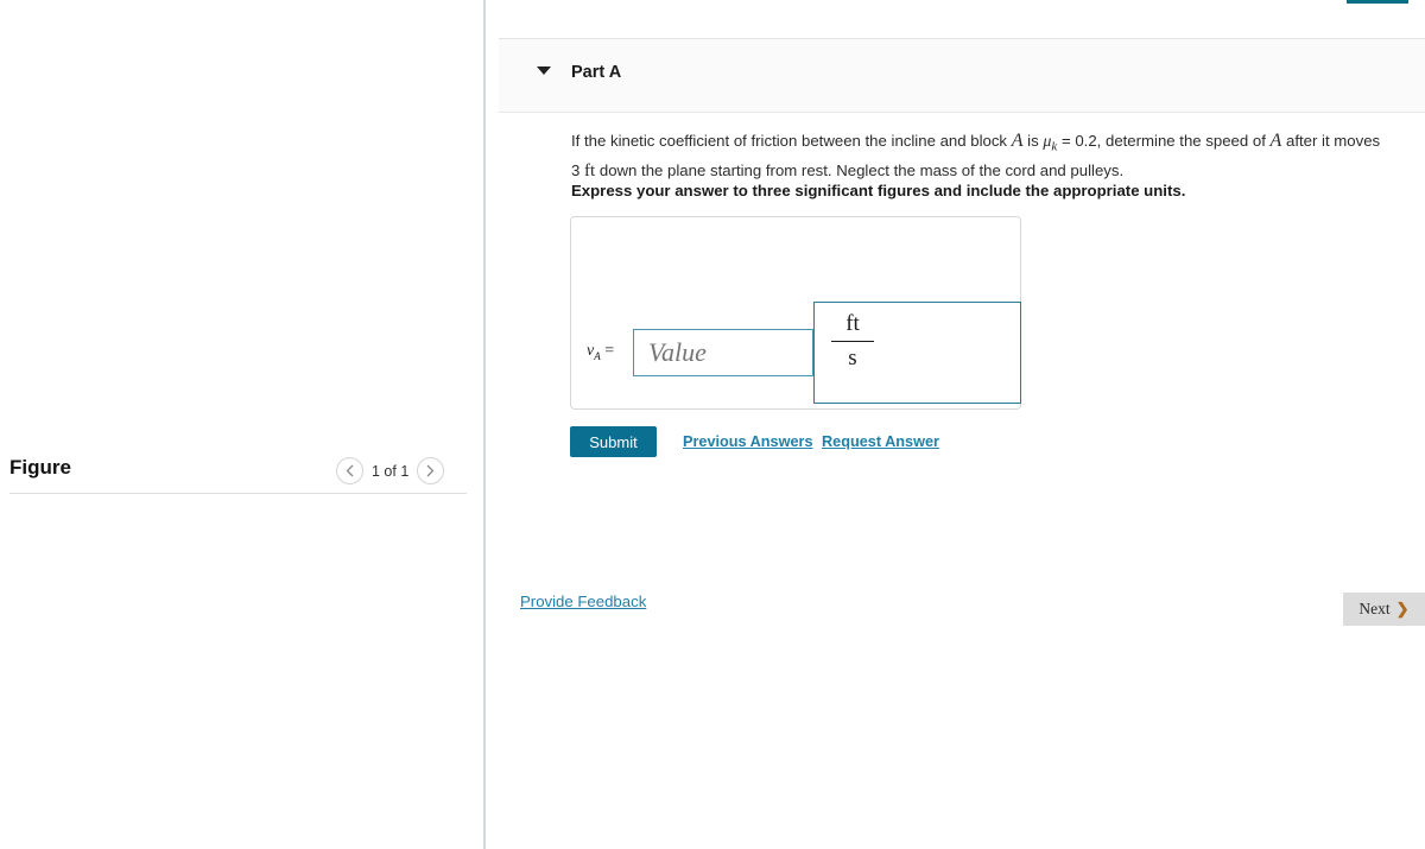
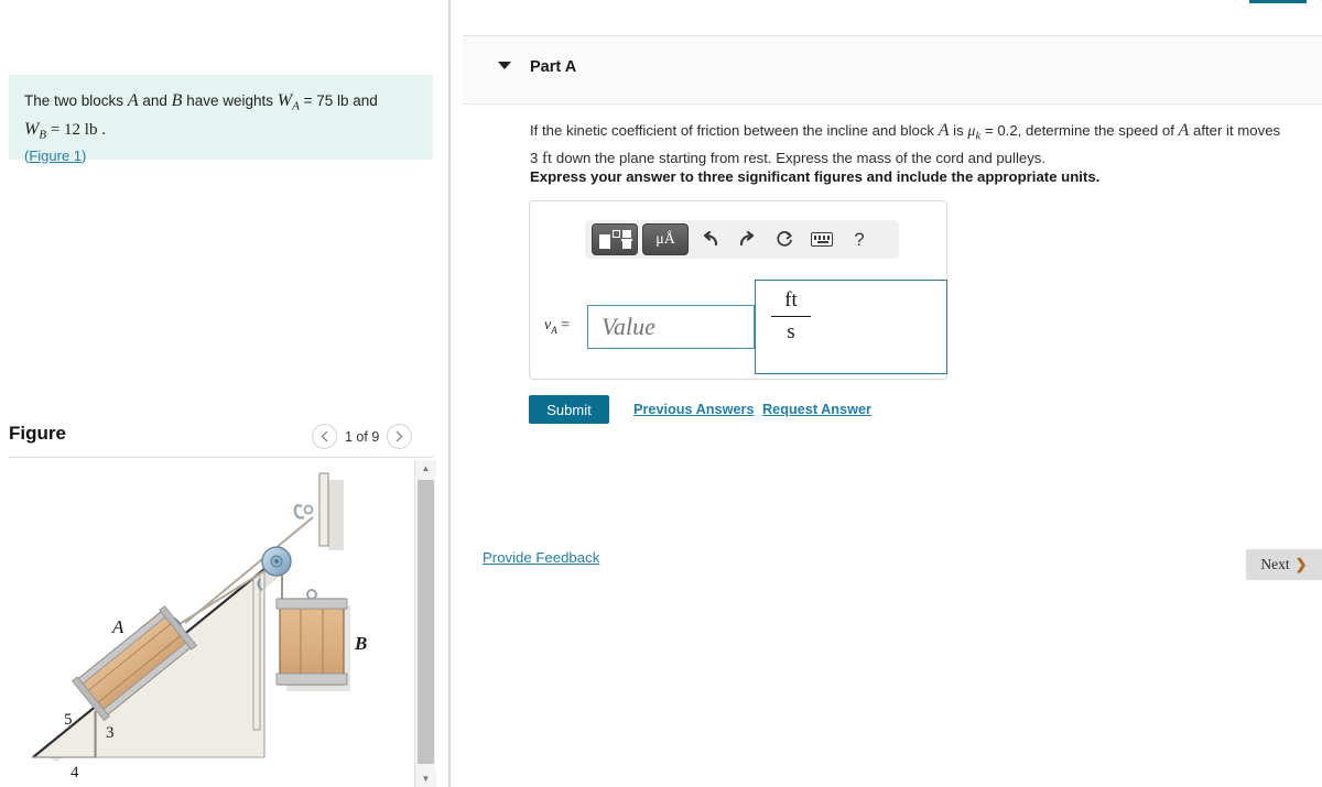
+ The two blocks A and B have weights WA = 75 lb and
+ WB = 12 lb .
+ (Figure 1)
  Figure
- 1 of 1
+ 1 of 9
+ A
+ B
+ 5
+ 3
+ 4
+ ▲
+ ▼
  Part A
- If the kinetic coefficient of friction between the incline and block A is μk = 0.2, determine the speed of A after it moves 3 ft down the plane starting from rest. Neglect the mass of the cord and pulleys.
+ If the kinetic coefficient of friction between the incline and block A is μk = 0.2, determine the speed of A after it moves 3 ft down the plane starting from rest. Express the mass of the cord and pulleys.
  Express your answer to three significant figures and include the appropriate units.
+ μÅ
+ ?
  vA =
  Value
  ft
  s
  Submit
  Previous Answers
  Request Answer
  Provide Feedback
  Next
  ❯
